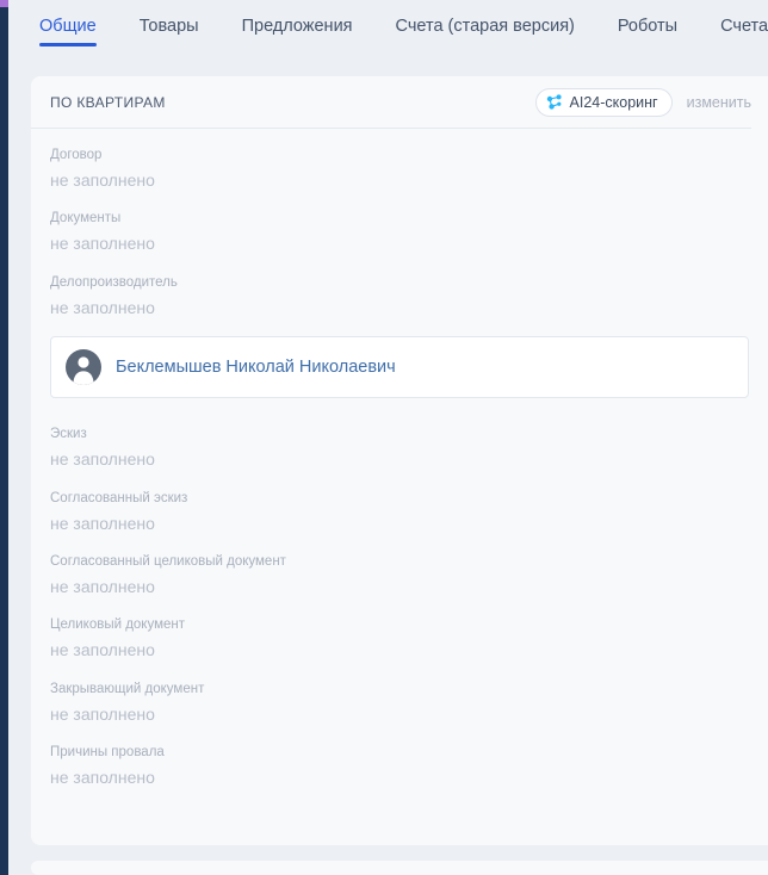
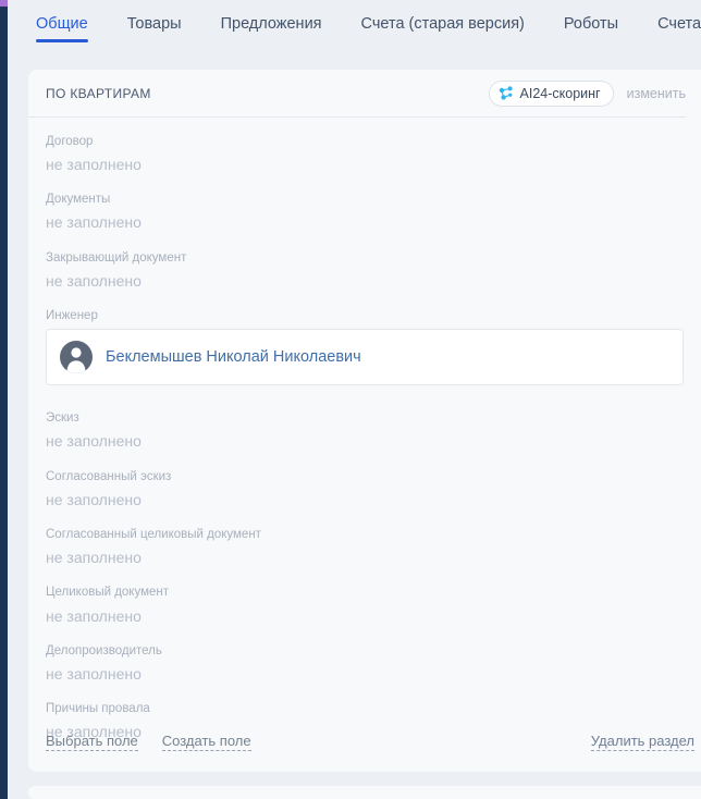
  Общие
  Товары
  Предложения
  Счета (старая версия)
  Роботы
  Счета
  ПО КВАРТИРАМ
  AI24-скоринг
  изменить
  Договор
  не заполнено
  Документы
  не заполнено
- Делопроизводитель
+ Закрывающий документ
  не заполнено
+ Инженер
  Беклемышев Николай Николаевич
  Эскиз
  не заполнено
  Согласованный эскиз
  не заполнено
  Согласованный целиковый документ
  не заполнено
  Целиковый документ
  не заполнено
- Закрывающий документ
+ Делопроизводитель
  не заполнено
  Причины провала
  не заполнено
+ Выбрать поле
+ Создать поле
+ Удалить раздел
